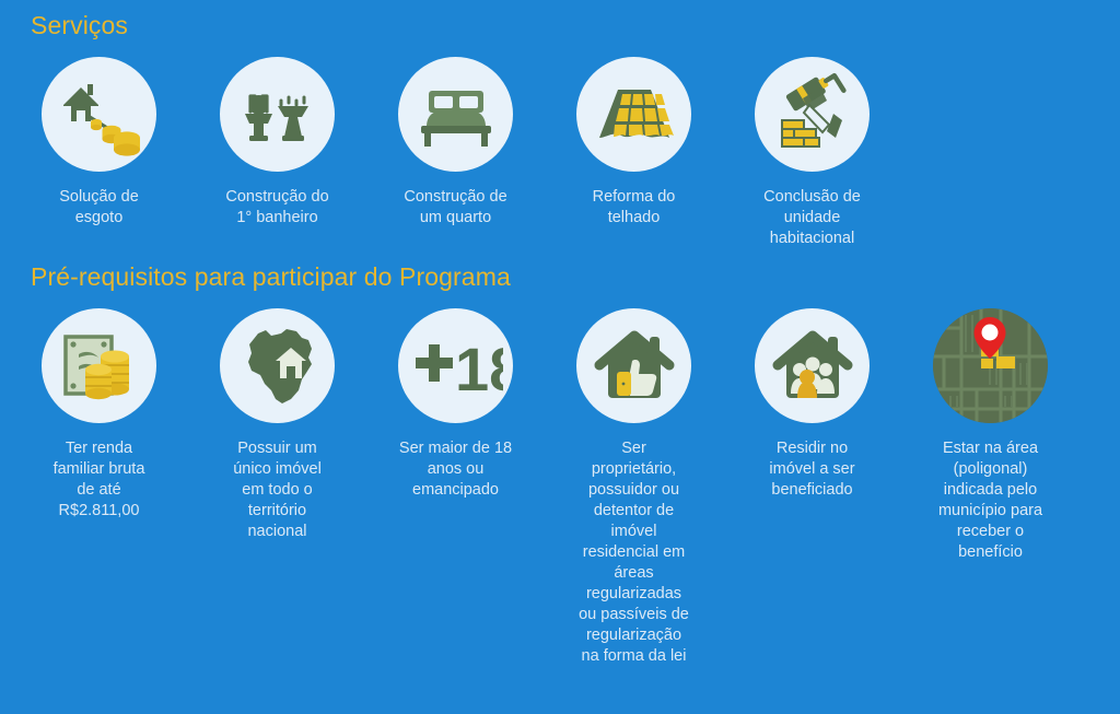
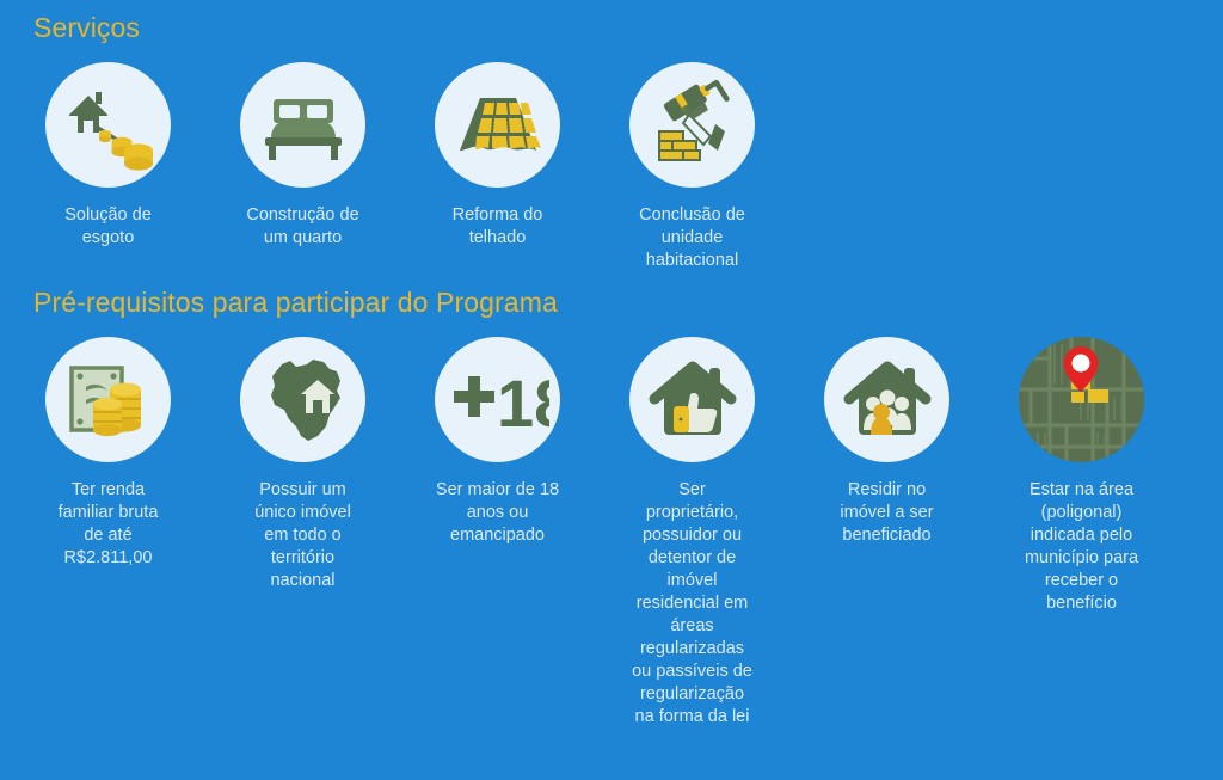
  Serviços
  Solução de
  esgoto
- Construção do
- 1° banheiro
  Construção de
  um quarto
  Reforma do
  telhado
  Conclusão de
  unidade
  habitacional
  Pré-requisitos para participar do Programa
  Ter renda
  familiar bruta
  de até
  R$2.811,00
  Possuir um
  único imóvel
  em todo o
  território
  nacional
  Ser maior de 18
  anos ou
  emancipado
  Ser
  proprietário,
  possuidor ou
  detentor de
  imóvel
  residencial em
  áreas
  regularizadas
  ou passíveis de
  regularização
  na forma da lei
  Residir no
  imóvel a ser
  beneficiado
  Estar na área
  (poligonal)
  indicada pelo
  município para
  receber o
  benefício
